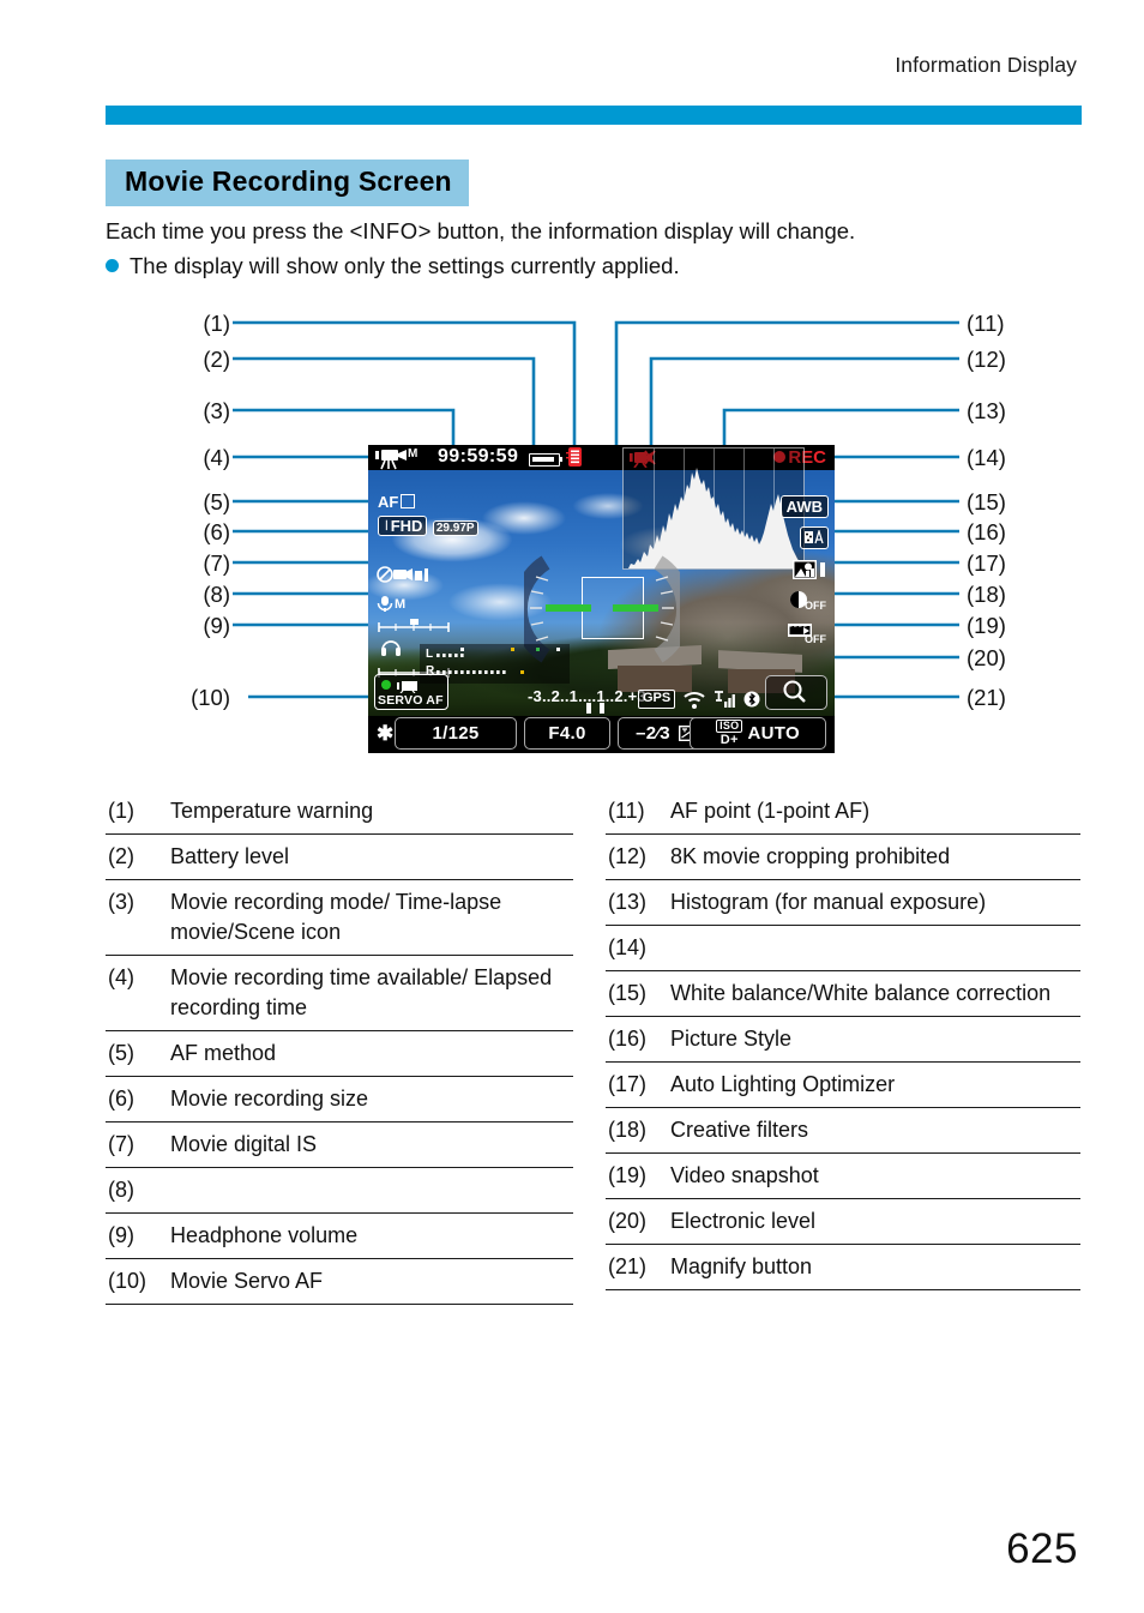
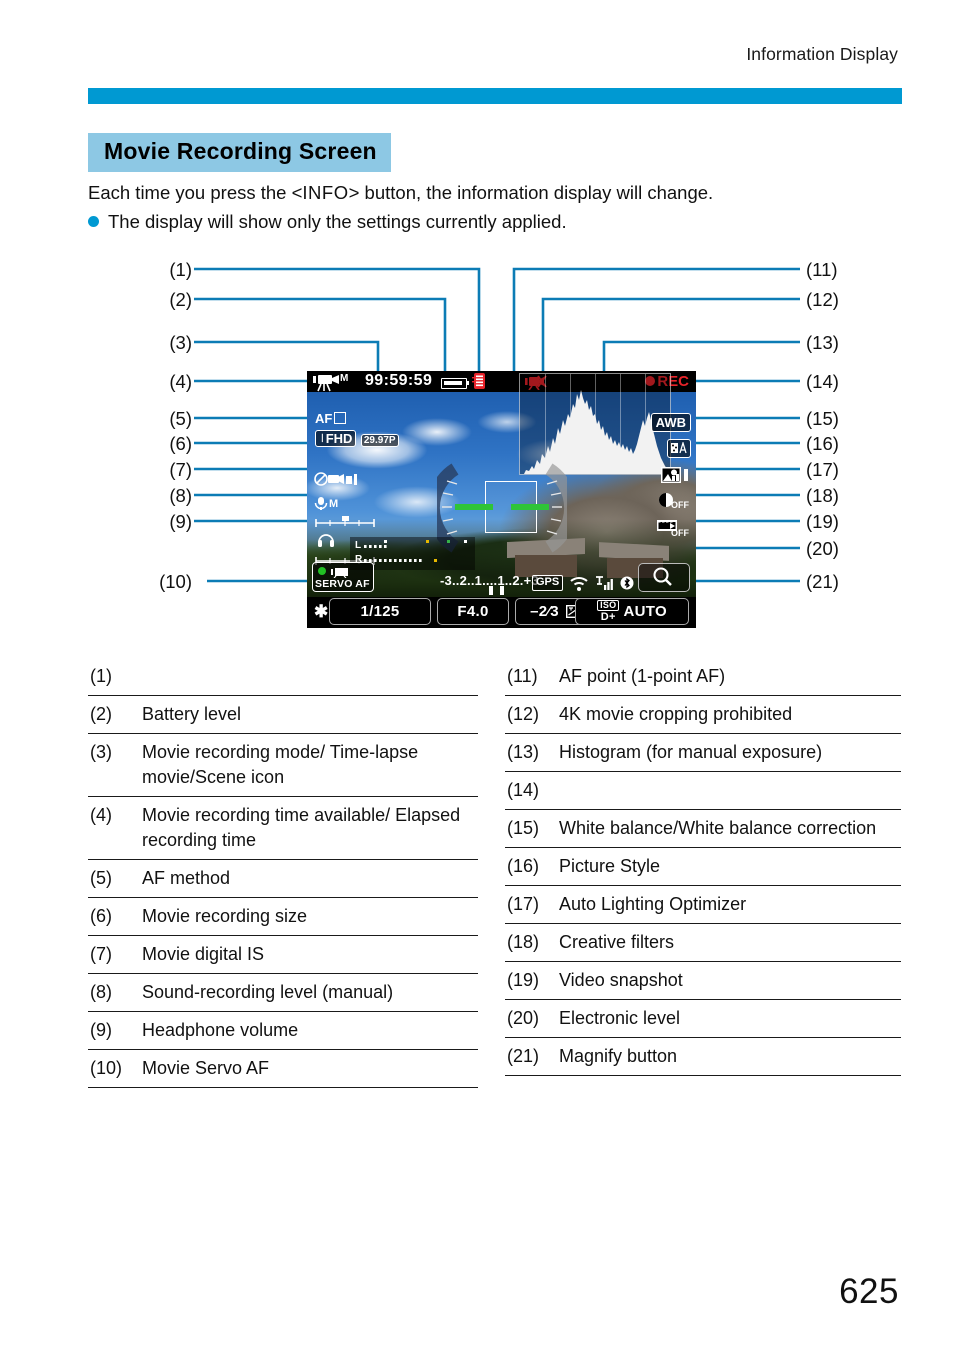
  Information Display
  Movie Recording Screen
  Each time you press the <INFO> button, the information display will change.
  The display will show only the settings currently applied.
  (1)
  (2)
  (3)
  (4)
  (5)
  (6)
  (7)
  (8)
  (9)
  (10)
  (11)
  (12)
  (13)
  (14)
  (15)
  (16)
  (17)
  (18)
  (19)
  (20)
  (21)
  M
  99:59:59
  REC
  AF
  ❘FHD 29.97P
  M
  AWB
  OFF
  OFF
  L
  R
  SERVO AF
  -3..2..1....1..2.+3
  GPS
  ✱
  1/125
  F4.0
  –2⁄3
  ISO
  D+
  AUTO
  (1)
- Temperature warning
  (2)
  Battery level
  (3)
  Movie recording mode/ Time-lapse movie/Scene icon
  (4)
  Movie recording time available/ Elapsed recording time
  (5)
  AF method
  (6)
  Movie recording size
  (7)
  Movie digital IS
  (8)
+ Sound-recording level (manual)
  (9)
  Headphone volume
  (10)
  Movie Servo AF
  (11)
  AF point (1-point AF)
  (12)
- 8K movie cropping prohibited
+ 4K movie cropping prohibited
  (13)
  Histogram (for manual exposure)
  (14)
  (15)
  White balance/White balance correction
  (16)
  Picture Style
  (17)
  Auto Lighting Optimizer
  (18)
  Creative filters
  (19)
  Video snapshot
  (20)
  Electronic level
  (21)
  Magnify button
  625
